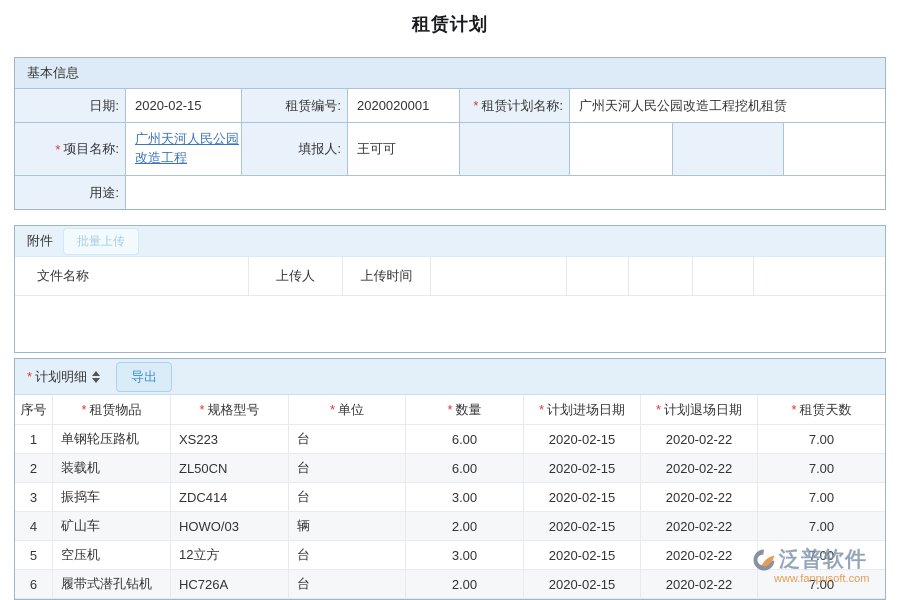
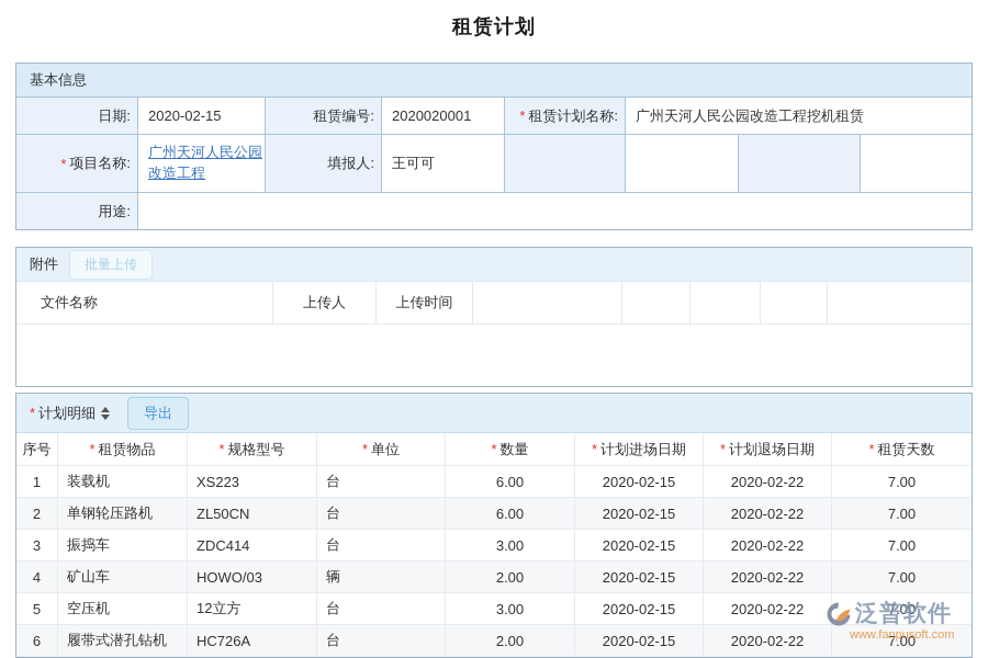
  租赁计划
  基本信息
  日期:
  2020-02-15
  租赁编号:
  2020020001
  *
  租赁计划名称:
  广州天河人民公园改造工程挖机租赁
  *
  项目名称:
  广州天河人民公园改造工程
  填报人:
  王可可
  用途:
  附件
  批量上传
  文件名称
  上传人
  上传时间
  *
  计划明细
  导出
  序号
  *
  租赁物品
  *
  规格型号
  *
  单位
  *
  数量
  *
  计划进场日期
  *
  计划退场日期
  *
  租赁天数
  1
- 单钢轮压路机
+ 装载机
  XS223
  台
  6.00
  2020-02-15
  2020-02-22
  7.00
  2
- 装载机
+ 单钢轮压路机
  ZL50CN
  台
  6.00
  2020-02-15
  2020-02-22
  7.00
  3
  振捣车
  ZDC414
  台
  3.00
  2020-02-15
  2020-02-22
  7.00
  4
  矿山车
  HOWO/03
  辆
  2.00
  2020-02-15
  2020-02-22
  7.00
  5
  空压机
  12立方
  台
  3.00
  2020-02-15
  2020-02-22
  7.00
  6
  履带式潜孔钻机
  HC726A
  台
  2.00
  2020-02-15
  2020-02-22
  7.00
  泛普软件
  www.fanpusoft.com
